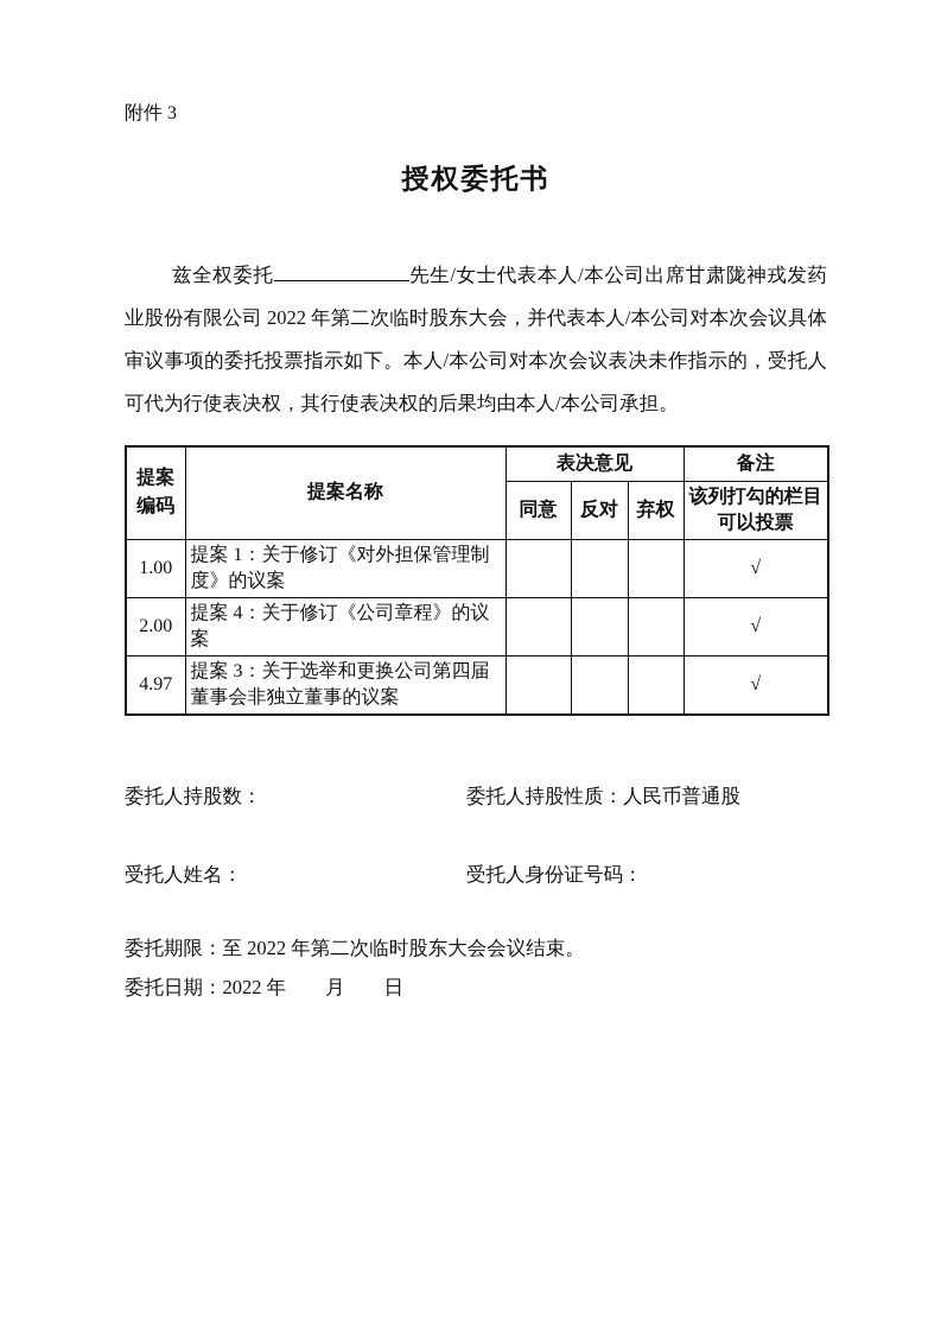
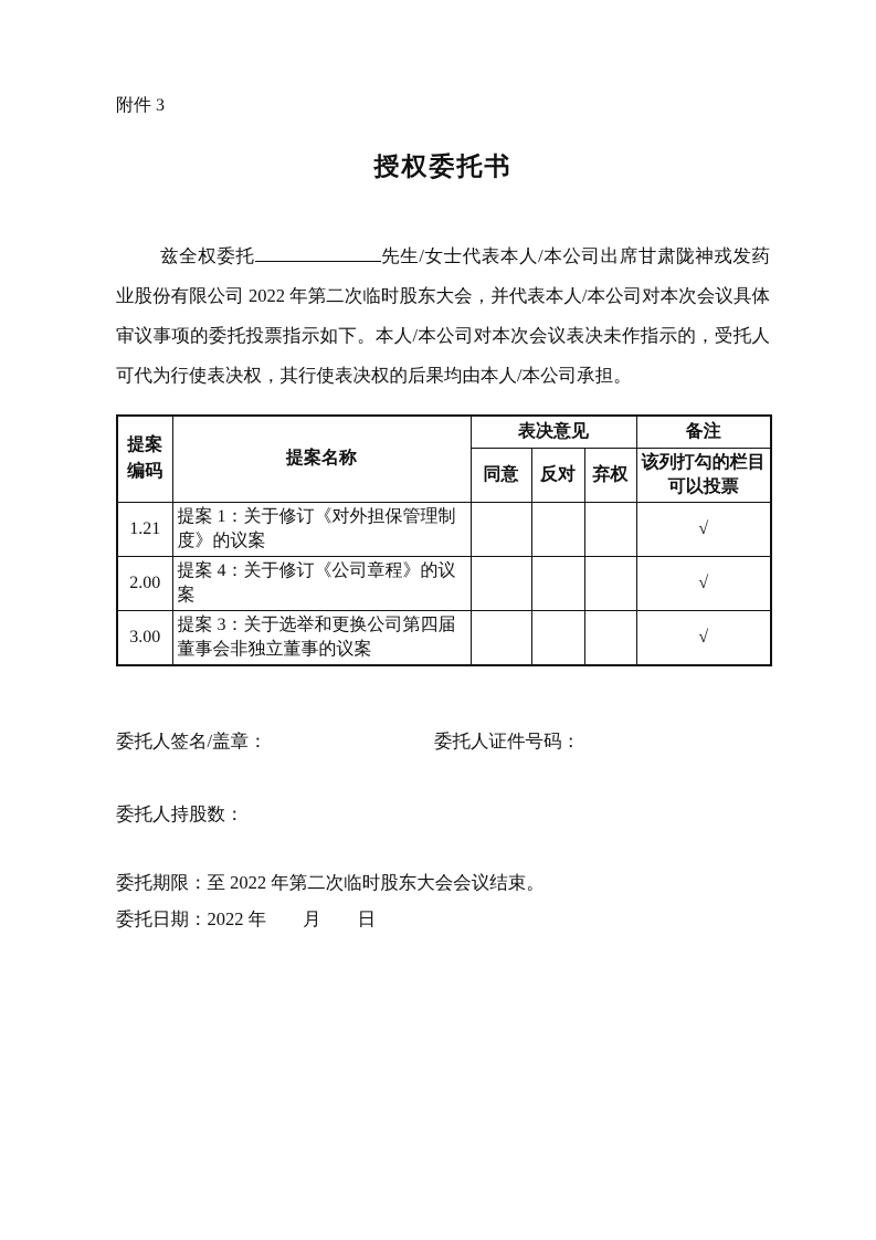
  附件 3
  授权委托书
  兹全权委托 先生/女士代表本人/本公司出席甘肃陇神戎发药业股份有限公司 2022 年第二次临时股东大会，并代表本人/本公司对本次会议具体审议事项的委托投票指示如下。本人/本公司对本次会议表决未作指示的，受托人可代为行使表决权，其行使表决权的后果均由本人/本公司承担。
  提案编码	提案名称	表决意见	备注
  同意	反对	弃权	该列打勾的栏目可以投票
- 1.00	提案 1：关于修订《对外担保管理制度》的议案				√
+ 1.21	提案 1：关于修订《对外担保管理制度》的议案				√
  2.00	提案 4：关于修订《公司章程》的议案				√
- 4.97	提案 3：关于选举和更换公司第四届董事会非独立董事的议案				√
+ 3.00	提案 3：关于选举和更换公司第四届董事会非独立董事的议案				√
+ 委托人签名/盖章：
+ 委托人证件号码：
  委托人持股数：
- 委托人持股性质：人民币普通股
- 受托人姓名：
- 受托人身份证号码：
  委托期限：至 2022 年第二次临时股东大会会议结束。
  委托日期：2022 年 月 日
